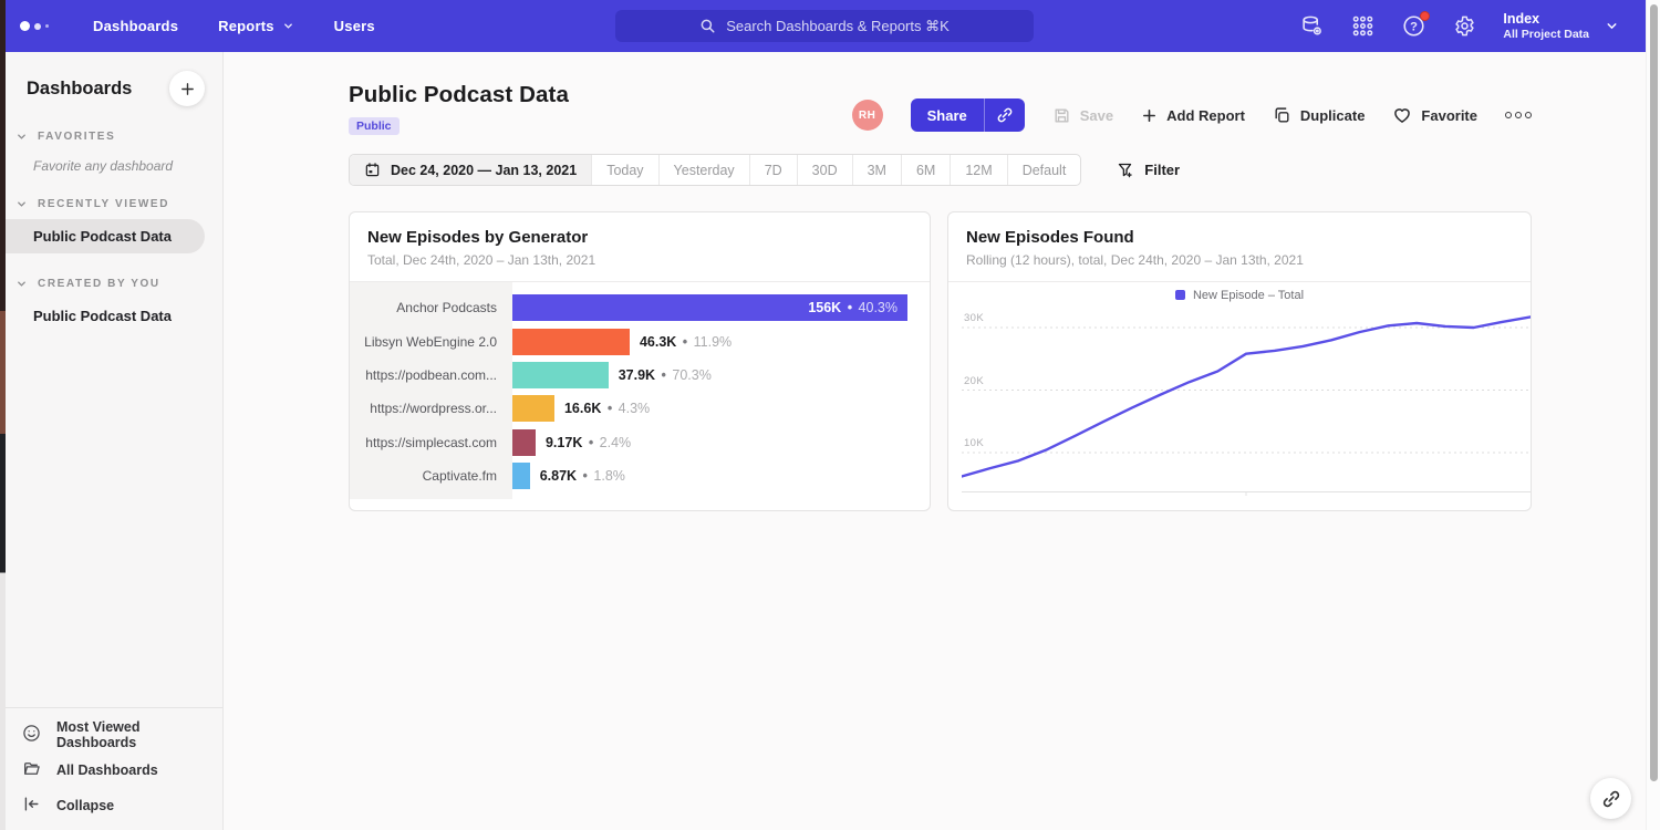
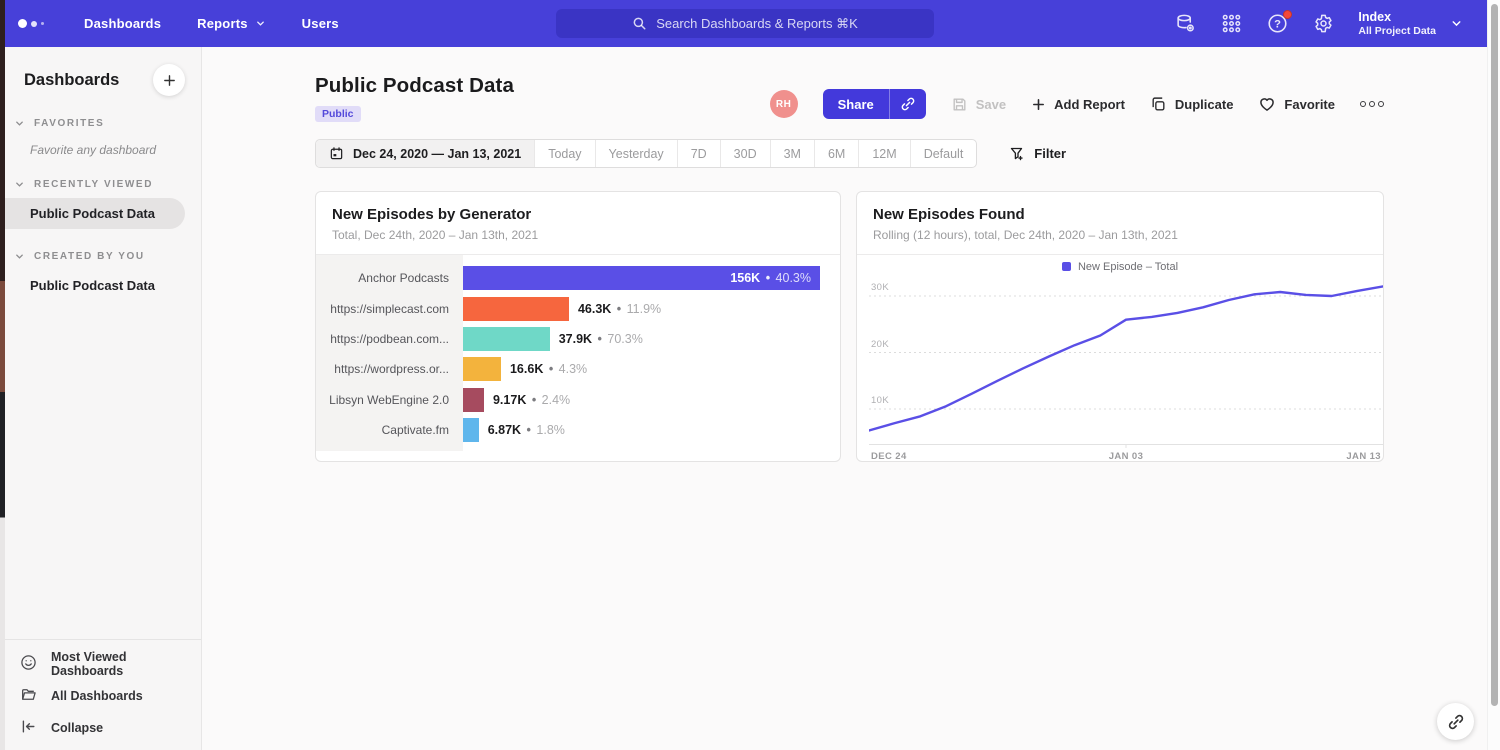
  Dashboards
  Reports
  Users
  Search Dashboards & Reports ⌘K
  ?
  Index
  All Project Data
  Dashboards
  FAVORITES
  Favorite any dashboard
  RECENTLY VIEWED
  Public Podcast Data
  CREATED BY YOU
  Public Podcast Data
  Most Viewed Dashboards
  All Dashboards
  Collapse
  Public Podcast Data
  Public
  RH
  Share
  Save
  Add Report
  Duplicate
  Favorite
  Dec 24, 2020 — Jan 13, 2021
  Today
  Yesterday
  7D
  30D
  3M
  6M
  12M
  Default
  Filter
  New Episodes by Generator
  Total, Dec 24th, 2020 – Jan 13th, 2021
  Anchor Podcasts
  156K • 40.3%
- Libsyn WebEngine 2.0
+ https://simplecast.com
  46.3K • 11.9%
  https://podbean.com...
  37.9K • 70.3%
  https://wordpress.or...
  16.6K • 4.3%
- https://simplecast.com
+ Libsyn WebEngine 2.0
  9.17K • 2.4%
  Captivate.fm
  6.87K • 1.8%
  New Episodes Found
  Rolling (12 hours), total, Dec 24th, 2020 – Jan 13th, 2021
  New Episode – Total
  10K
  20K
  30K
+ DEC 24
+ JAN 03
+ JAN 13
